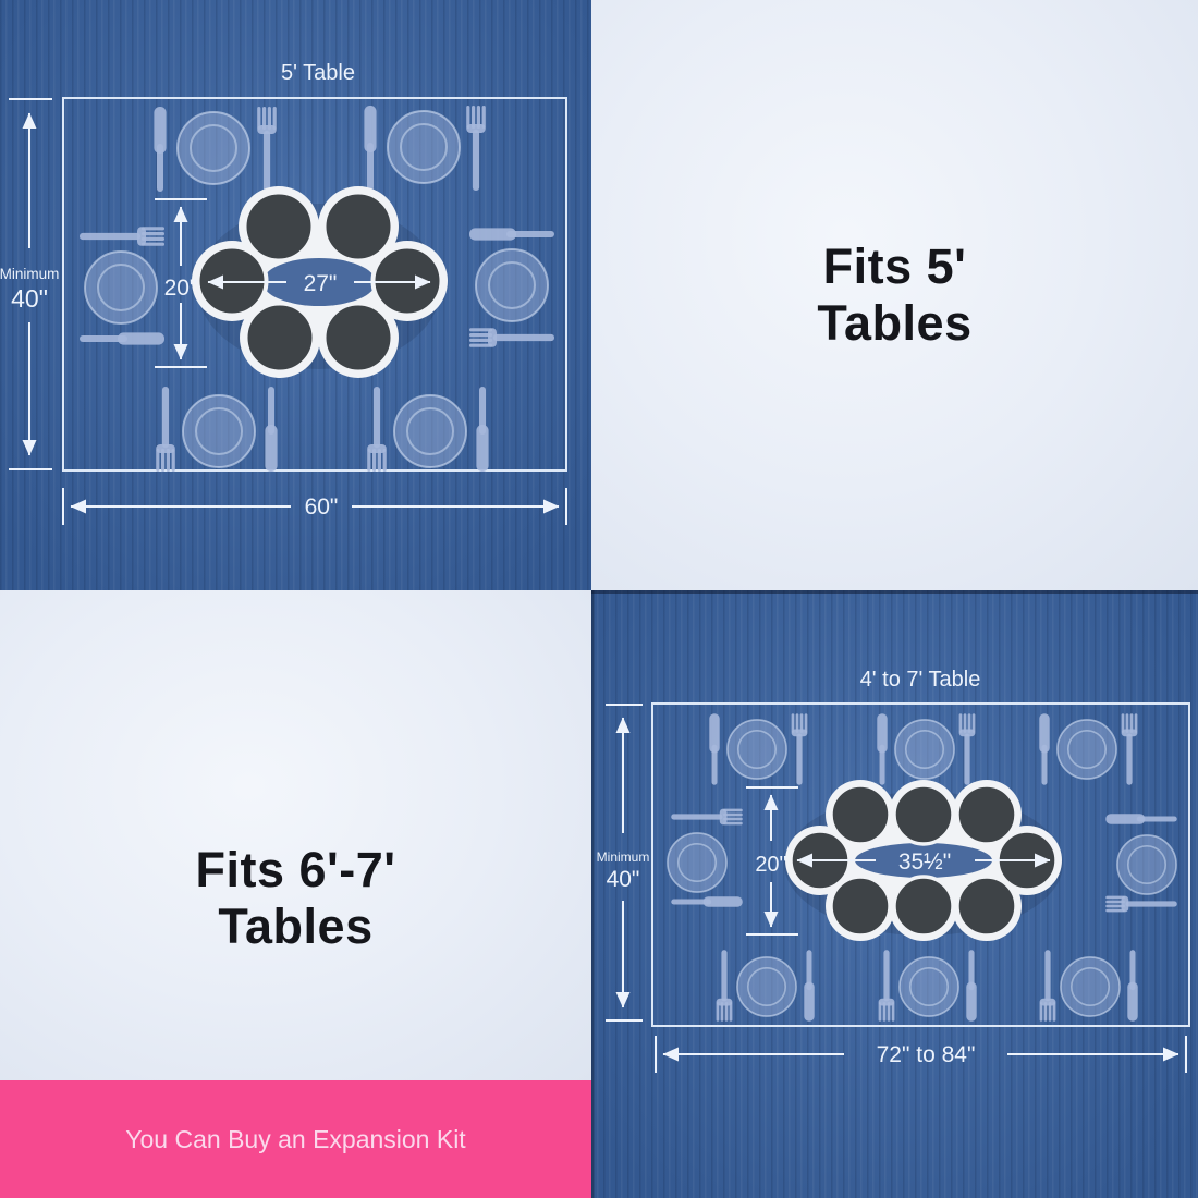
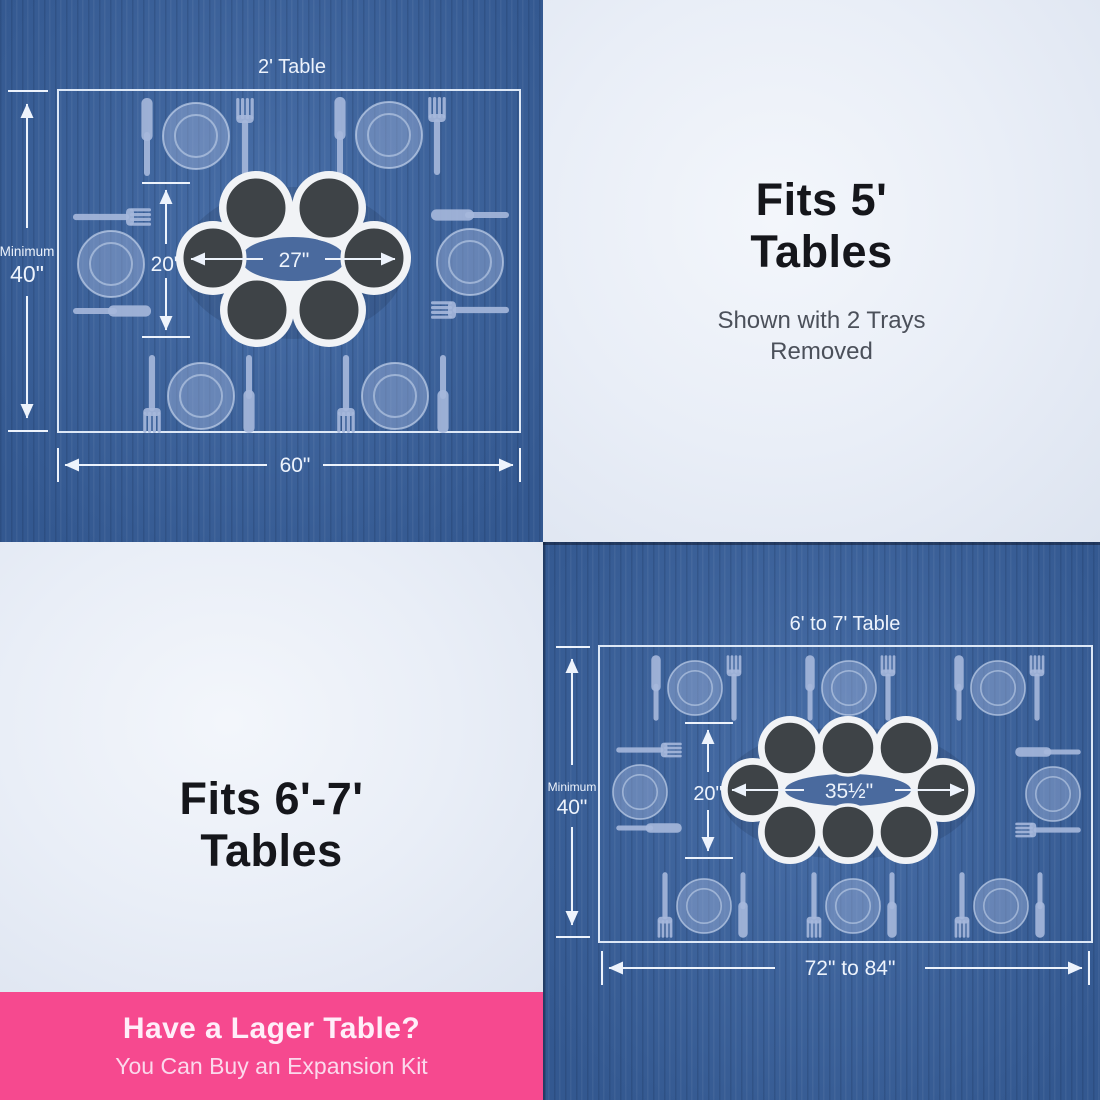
- 5' Table
+ 2' Table
  Minimum
  40"
  20"
  27"
  60"
  Fits 5'
  Tables
+ Shown with 2 Trays
+ Removed
  Fits 6'-7'
  Tables
- 4' to 7' Table
+ 6' to 7' Table
  Minimum
  40"
  20"
  35½"
  72" to 84"
+ Have a Lager Table?
  You Can Buy an Expansion Kit
